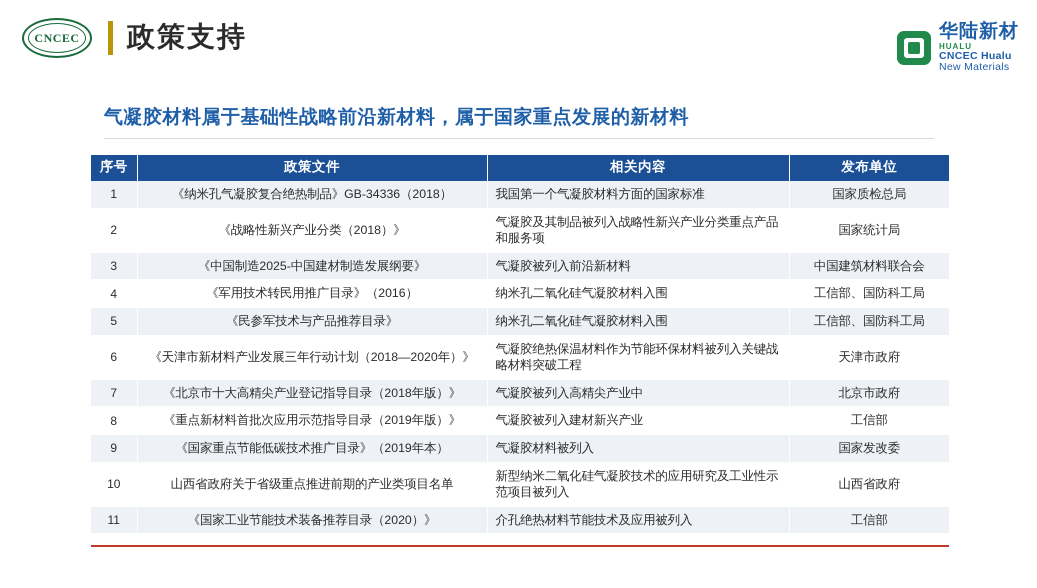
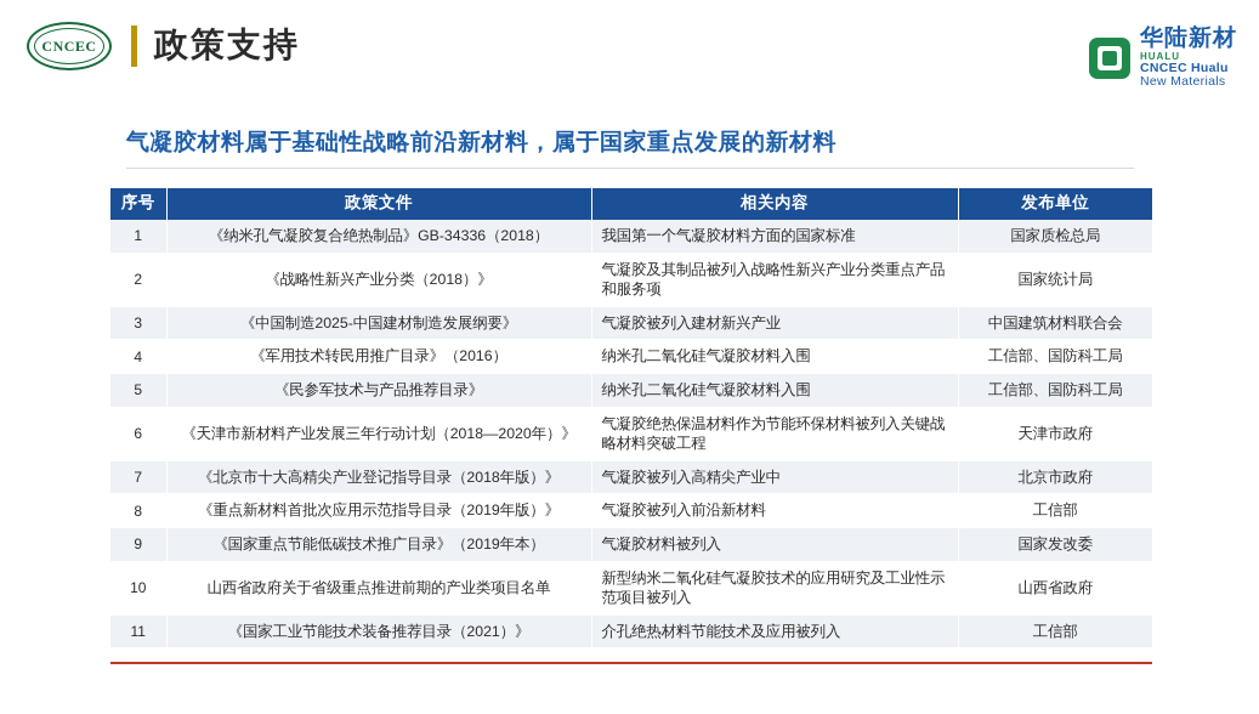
  CNCEC
  政策支持
  华陆新材
  HUALU
  CNCEC Hualu
  New Materials
  气凝胶材料属于基础性战略前沿新材料，属于国家重点发展的新材料
  序号	政策文件	相关内容	发布单位
  1	《纳米孔气凝胶复合绝热制品》GB-34336（2018）	我国第一个气凝胶材料方面的国家标准	国家质检总局
  2	《战略性新兴产业分类（2018）》	气凝胶及其制品被列入战略性新兴产业分类重点产品和服务项	国家统计局
- 3	《中国制造2025-中国建材制造发展纲要》	气凝胶被列入前沿新材料	中国建筑材料联合会
+ 3	《中国制造2025-中国建材制造发展纲要》	气凝胶被列入建材新兴产业	中国建筑材料联合会
  4	《军用技术转民用推广目录》（2016）	纳米孔二氧化硅气凝胶材料入围	工信部、国防科工局
  5	《民参军技术与产品推荐目录》	纳米孔二氧化硅气凝胶材料入围	工信部、国防科工局
  6	《天津市新材料产业发展三年行动计划（2018—2020年）》	气凝胶绝热保温材料作为节能环保材料被列入关键战略材料突破工程	天津市政府
  7	《北京市十大高精尖产业登记指导目录（2018年版）》	气凝胶被列入高精尖产业中	北京市政府
- 8	《重点新材料首批次应用示范指导目录（2019年版）》	气凝胶被列入建材新兴产业	工信部
+ 8	《重点新材料首批次应用示范指导目录（2019年版）》	气凝胶被列入前沿新材料	工信部
  9	《国家重点节能低碳技术推广目录》（2019年本）	气凝胶材料被列入	国家发改委
  10	山西省政府关于省级重点推进前期的产业类项目名单	新型纳米二氧化硅气凝胶技术的应用研究及工业性示范项目被列入	山西省政府
- 11	《国家工业节能技术装备推荐目录（2020）》	介孔绝热材料节能技术及应用被列入	工信部
+ 11	《国家工业节能技术装备推荐目录（2021）》	介孔绝热材料节能技术及应用被列入	工信部
